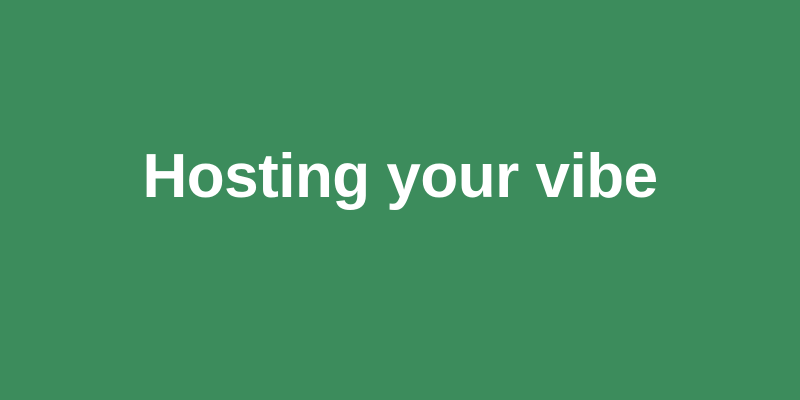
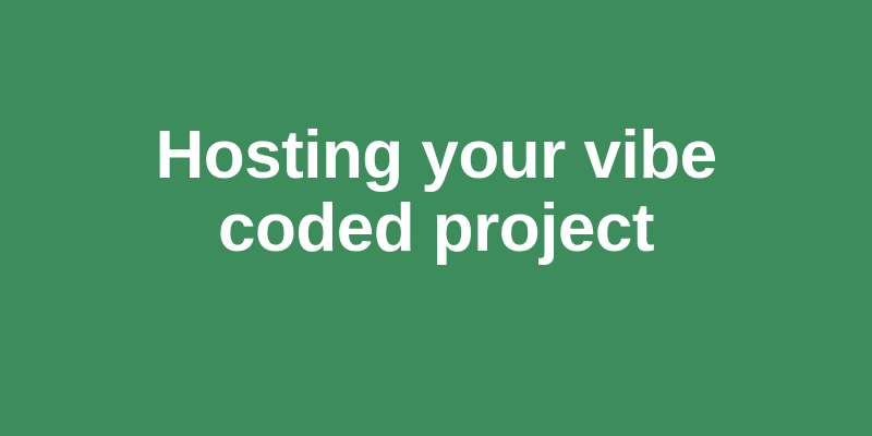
  Hosting your vibe
+ coded project
